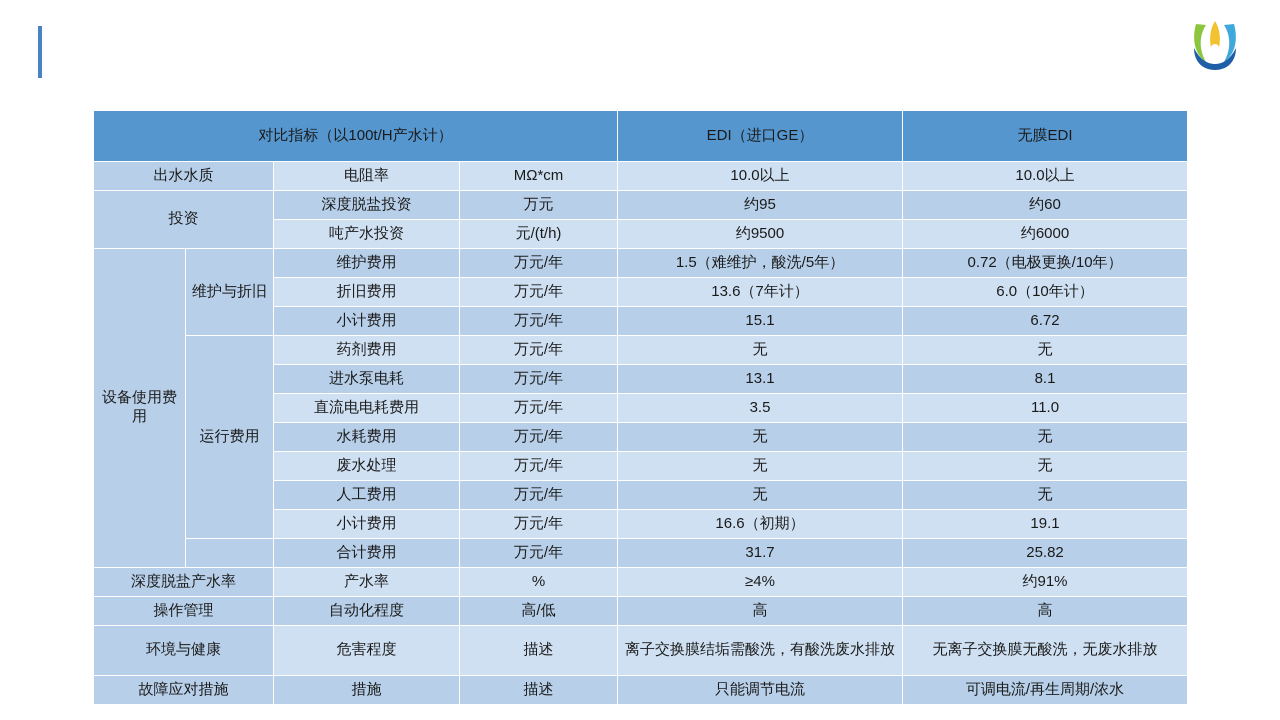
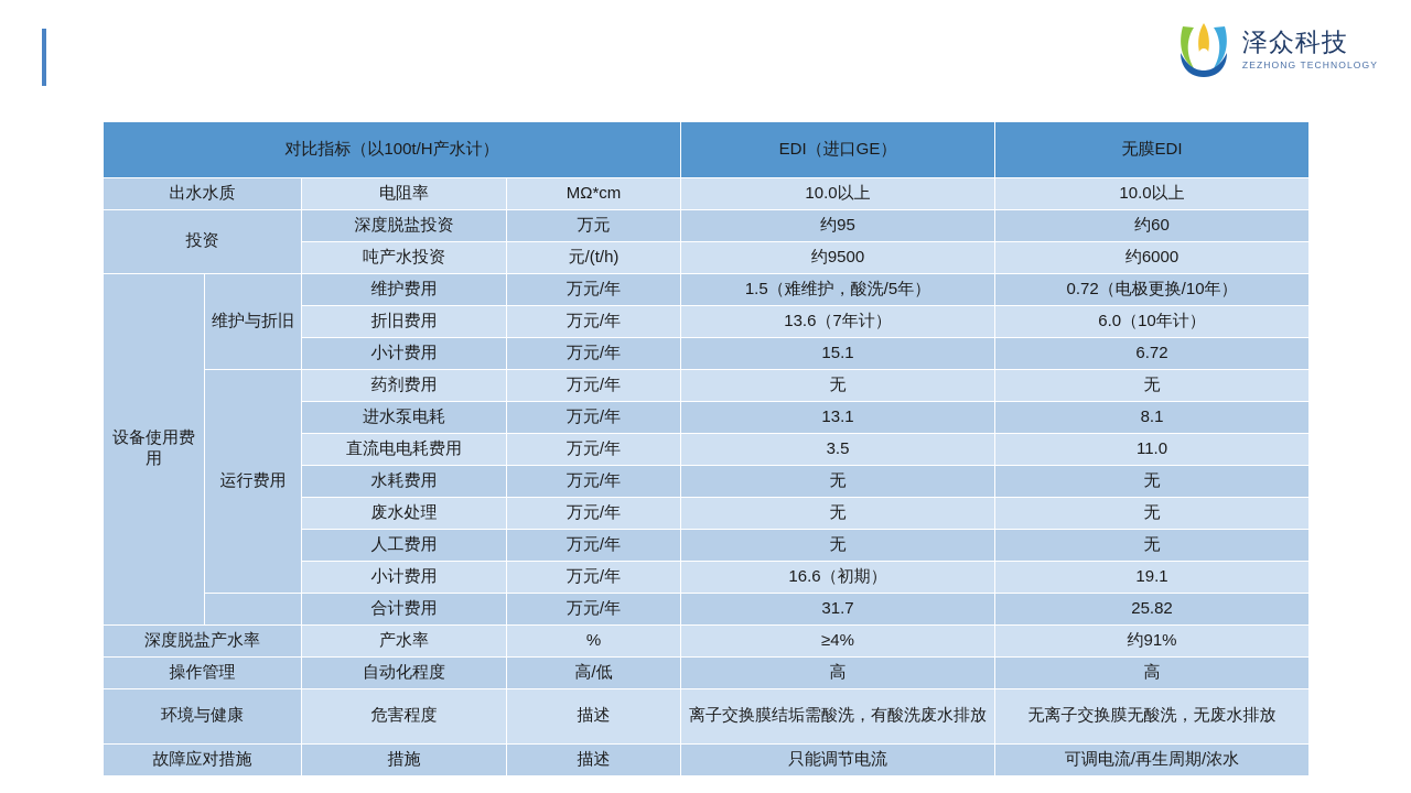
+ 泽众科技
+ ZEZHONG TECHNOLOGY
  对比指标（以100t/H产水计）	EDI（进口GE）	无膜EDI
  出水水质	电阻率	MΩ*cm	10.0以上	10.0以上
  投资	深度脱盐投资	万元	约95	约60
  吨产水投资	元/(t/h)	约9500	约6000
  设备使用费用	维护与折旧	维护费用	万元/年	1.5（难维护，酸洗/5年）	0.72（电极更换/10年）
  折旧费用	万元/年	13.6（7年计）	6.0（10年计）
  小计费用	万元/年	15.1	6.72
  运行费用	药剂费用	万元/年	无	无
  进水泵电耗	万元/年	13.1	8.1
  直流电电耗费用	万元/年	3.5	11.0
  水耗费用	万元/年	无	无
  废水处理	万元/年	无	无
  人工费用	万元/年	无	无
  小计费用	万元/年	16.6（初期）	19.1
  	合计费用	万元/年	31.7	25.82
  深度脱盐产水率	产水率	%	≥4%	约91%
  操作管理	自动化程度	高/低	高	高
  环境与健康	危害程度	描述	离子交换膜结垢需酸洗，有酸洗废水排放	无离子交换膜无酸洗，无废水排放
  故障应对措施	措施	描述	只能调节电流	可调电流/再生周期/浓水
